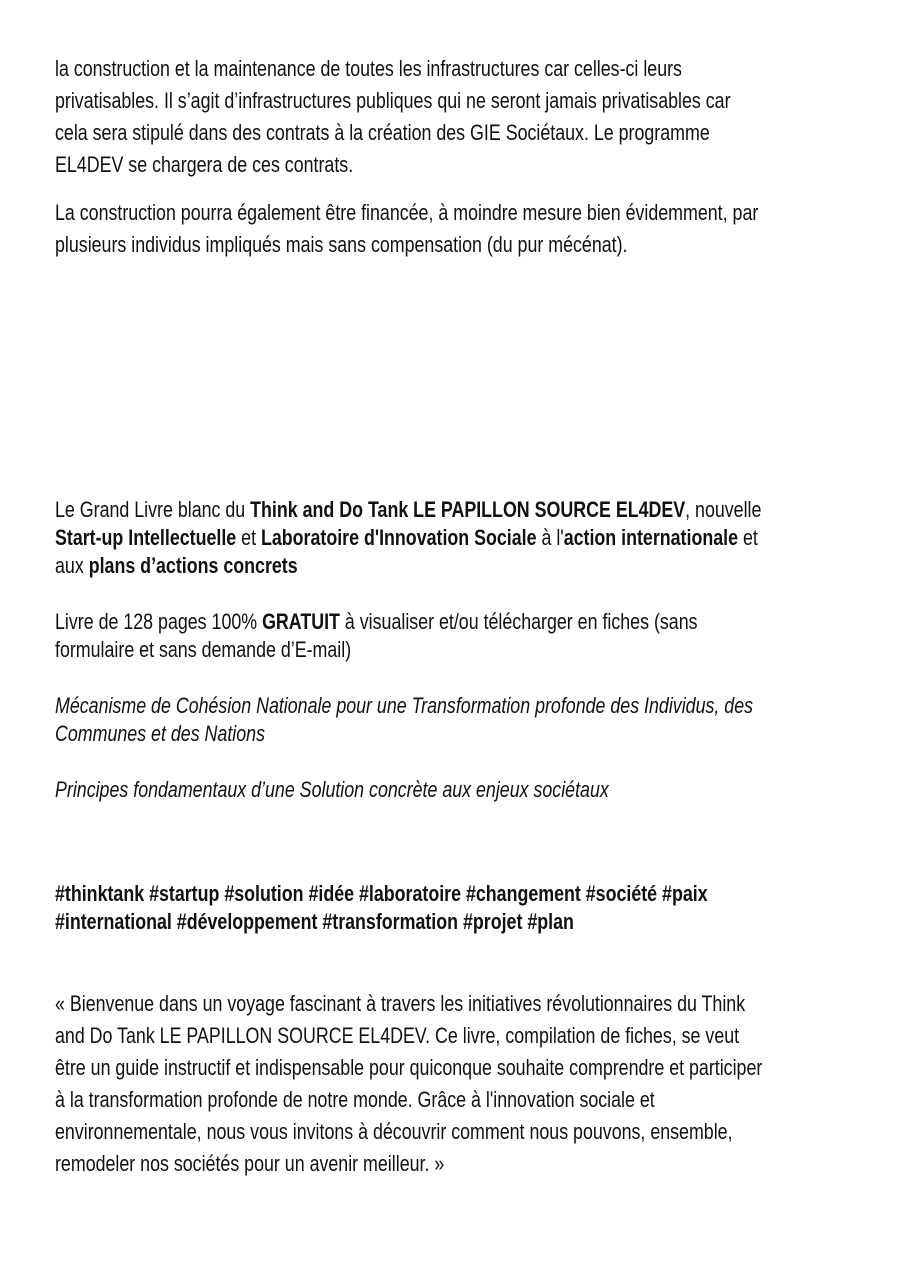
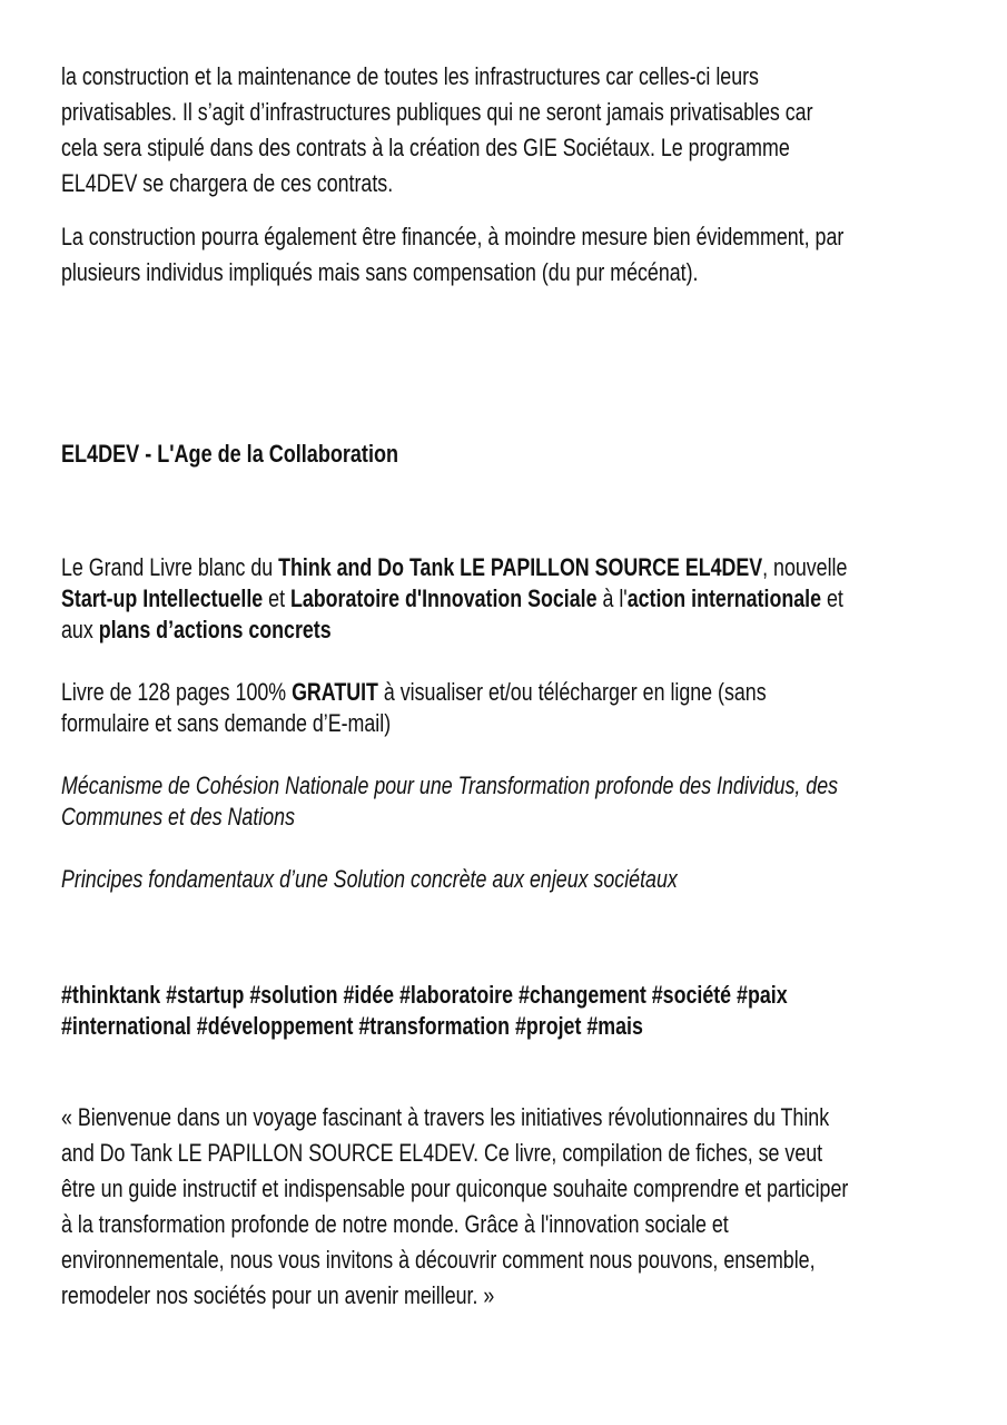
  la construction et la maintenance de toutes les infrastructures car celles-ci leurs
  privatisables. Il s’agit d’infrastructures publiques qui ne seront jamais privatisables car
  cela sera stipulé dans des contrats à la création des GIE Sociétaux. Le programme
  EL4DEV se chargera de ces contrats.
  La construction pourra également être financée, à moindre mesure bien évidemment, par
  plusieurs individus impliqués mais sans compensation (du pur mécénat).
+ EL4DEV - L'Age de la Collaboration
  Le Grand Livre blanc du Think and Do Tank LE PAPILLON SOURCE EL4DEV, nouvelle
  Start-up Intellectuelle et Laboratoire d'Innovation Sociale à l'action internationale et
  aux plans d’actions concrets
- Livre de 128 pages 100% GRATUIT à visualiser et/ou télécharger en fiches (sans
+ Livre de 128 pages 100% GRATUIT à visualiser et/ou télécharger en ligne (sans
  formulaire et sans demande d’E-mail)
  Mécanisme de Cohésion Nationale pour une Transformation profonde des Individus, des
  Communes et des Nations
  Principes fondamentaux d’une Solution concrète aux enjeux sociétaux
  #thinktank #startup #solution #idée #laboratoire #changement #société #paix
- #international #développement #transformation #projet #plan
+ #international #développement #transformation #projet #mais
  « Bienvenue dans un voyage fascinant à travers les initiatives révolutionnaires du Think
  and Do Tank LE PAPILLON SOURCE EL4DEV. Ce livre, compilation de fiches, se veut
  être un guide instructif et indispensable pour quiconque souhaite comprendre et participer
  à la transformation profonde de notre monde. Grâce à l'innovation sociale et
  environnementale, nous vous invitons à découvrir comment nous pouvons, ensemble,
  remodeler nos sociétés pour un avenir meilleur. »
